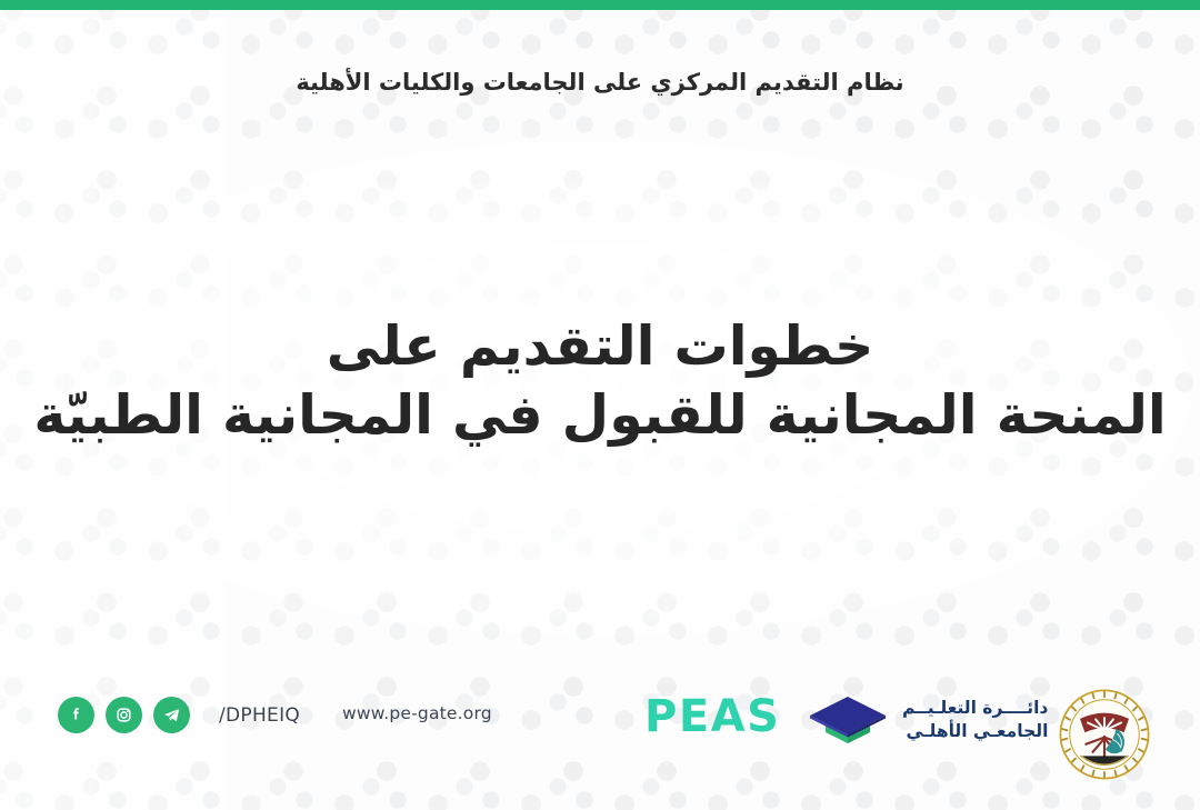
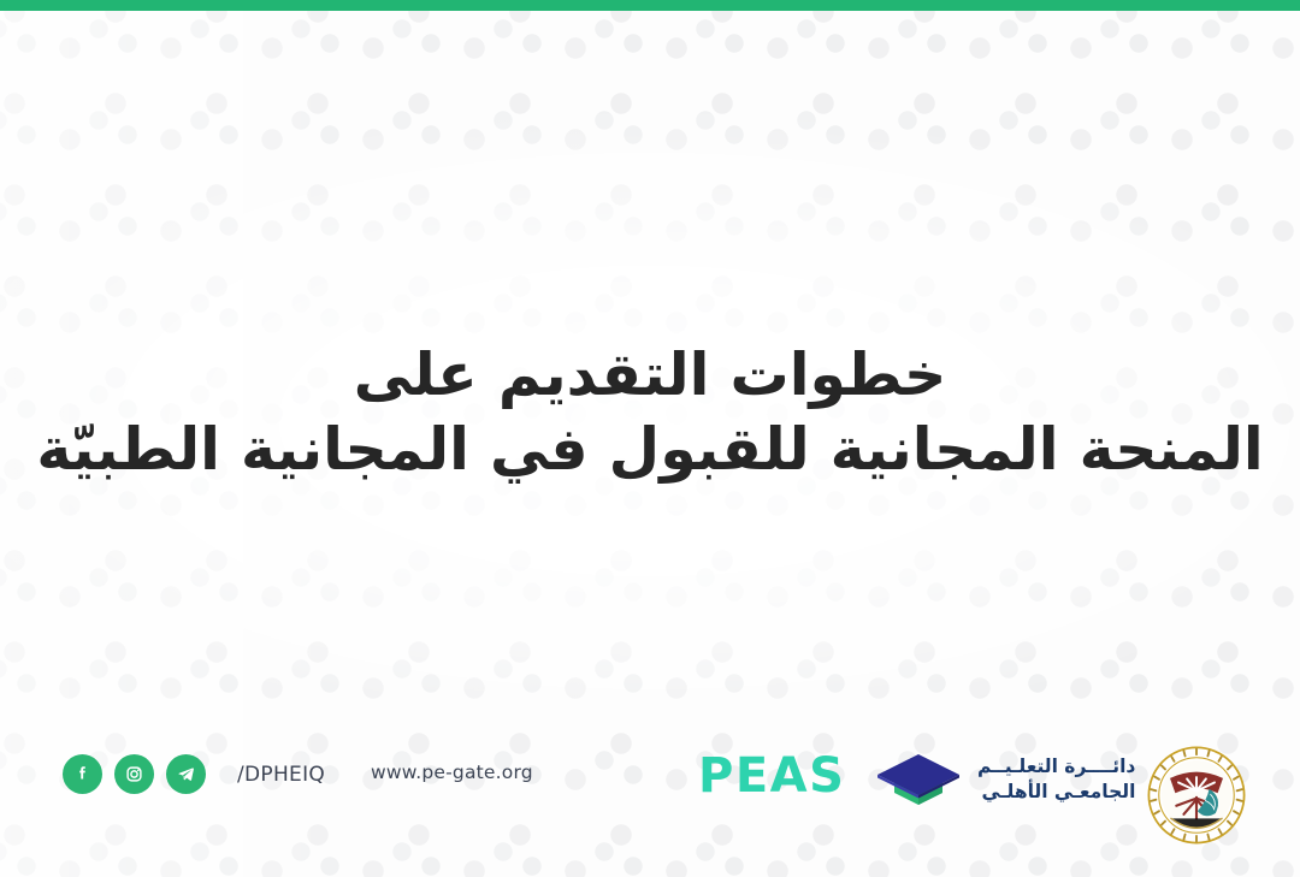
- نظام التقديم المركزي على الجامعات والكليات الأهلية
  خطوات التقديم على
  المنحة المجانية للقبول في المجانية الطبيّة
  /DPHEIQ
  www.pe-gate.org
  PEAS
  دائــــرة التعلـيــم
  الجامعـي الأهلـي
